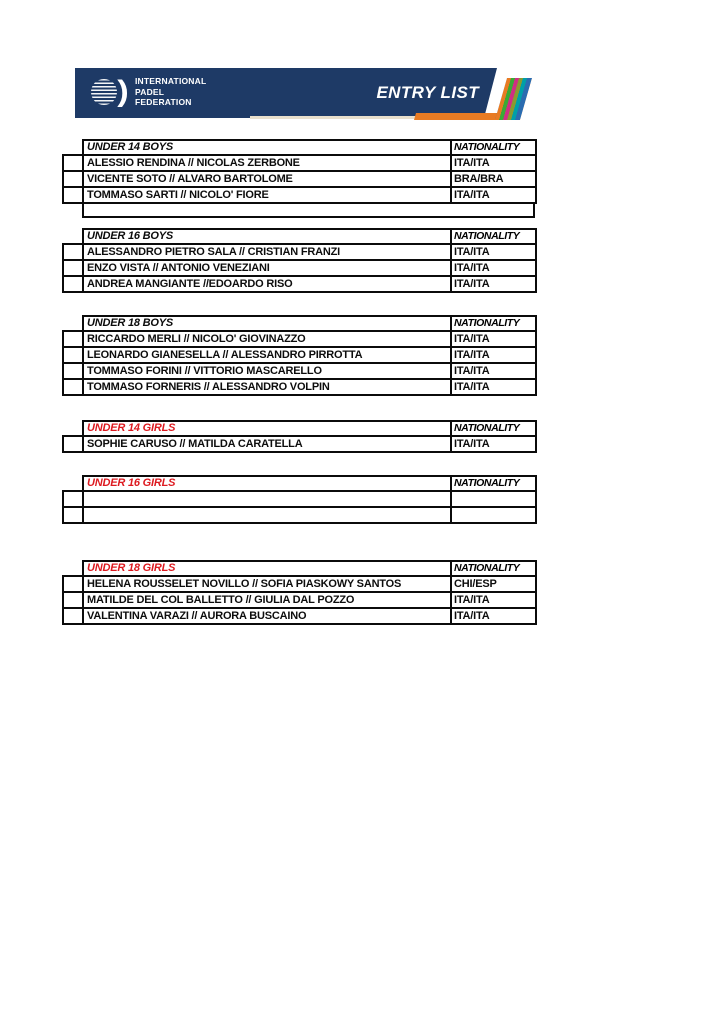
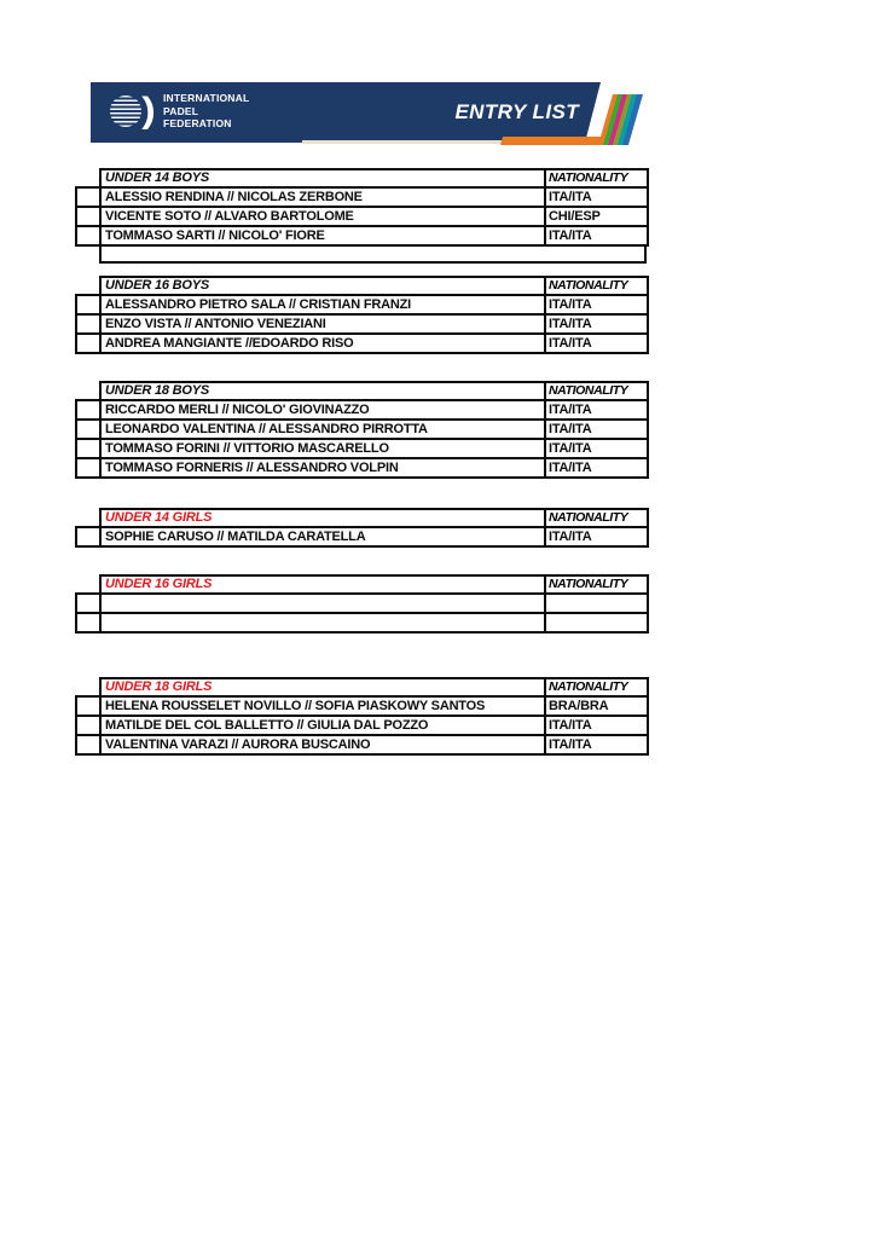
  )
  INTERNATIONAL
  PADEL
  FEDERATION
  ENTRY LIST
  	UNDER 14 BOYS	NATIONALITY
  	ALESSIO RENDINA // NICOLAS ZERBONE	ITA/ITA
- 	VICENTE SOTO // ALVARO BARTOLOME	BRA/BRA
+ 	VICENTE SOTO // ALVARO BARTOLOME	CHI/ESP
  	TOMMASO SARTI // NICOLO' FIORE	ITA/ITA
  	UNDER 16 BOYS	NATIONALITY
  	ALESSANDRO PIETRO SALA // CRISTIAN FRANZI	ITA/ITA
  	ENZO VISTA // ANTONIO VENEZIANI	ITA/ITA
  	ANDREA MANGIANTE //EDOARDO RISO	ITA/ITA
  	UNDER 18 BOYS	NATIONALITY
  	RICCARDO MERLI // NICOLO' GIOVINAZZO	ITA/ITA
- 	LEONARDO GIANESELLA // ALESSANDRO PIRROTTA	ITA/ITA
+ 	LEONARDO VALENTINA // ALESSANDRO PIRROTTA	ITA/ITA
  	TOMMASO FORINI // VITTORIO MASCARELLO	ITA/ITA
  	TOMMASO FORNERIS // ALESSANDRO VOLPIN	ITA/ITA
  	UNDER 14 GIRLS	NATIONALITY
  	SOPHIE CARUSO // MATILDA CARATELLA	ITA/ITA
  	UNDER 16 GIRLS	NATIONALITY
  	UNDER 18 GIRLS	NATIONALITY
- 	HELENA ROUSSELET NOVILLO // SOFIA PIASKOWY SANTOS	CHI/ESP
+ 	HELENA ROUSSELET NOVILLO // SOFIA PIASKOWY SANTOS	BRA/BRA
  	MATILDE DEL COL BALLETTO // GIULIA DAL POZZO	ITA/ITA
  	VALENTINA VARAZI // AURORA BUSCAINO	ITA/ITA
